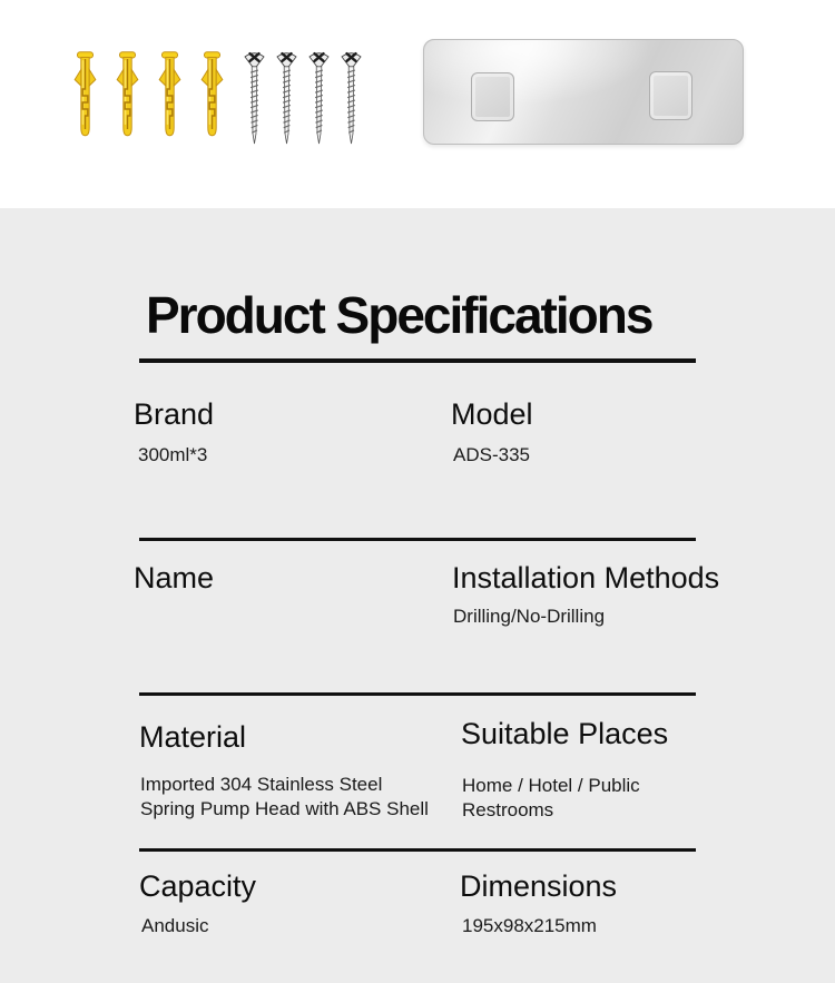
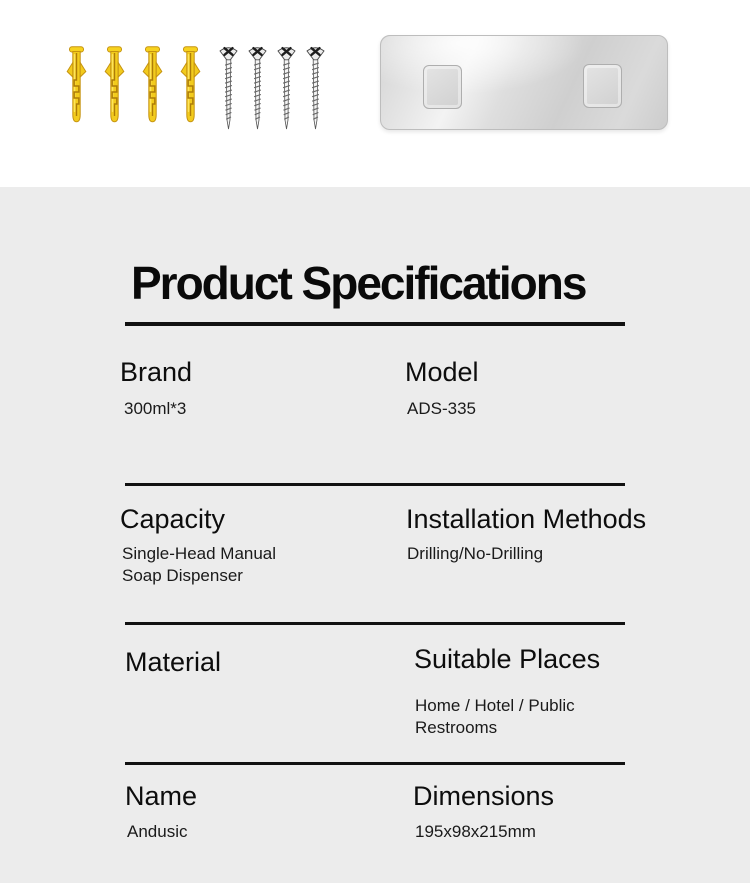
  Product Specifications
  Brand
  300ml*3
  Model
  ADS-335
- Name
+ Capacity
+ Single-Head Manual
+ Soap Dispenser
  Installation Methods
  Drilling/No-Drilling
  Material
- Imported 304 Stainless Steel
- Spring Pump Head with ABS Shell
  Suitable Places
  Home / Hotel / Public
  Restrooms
- Capacity
+ Name
  Andusic
  Dimensions
  195x98x215mm
